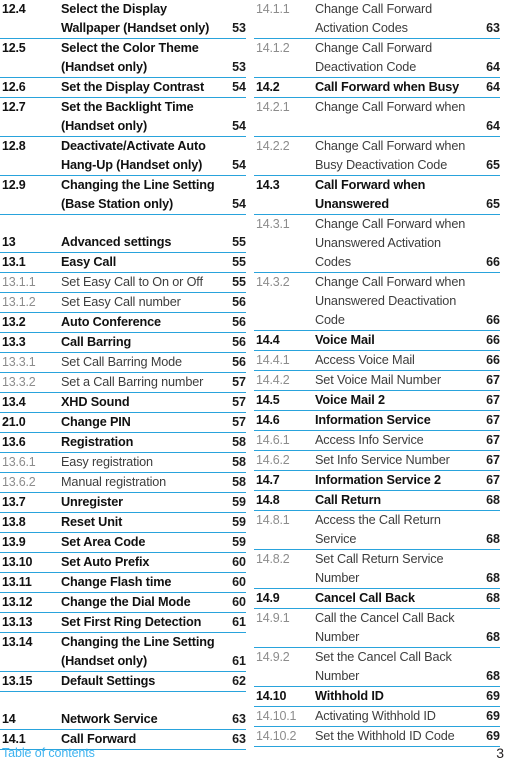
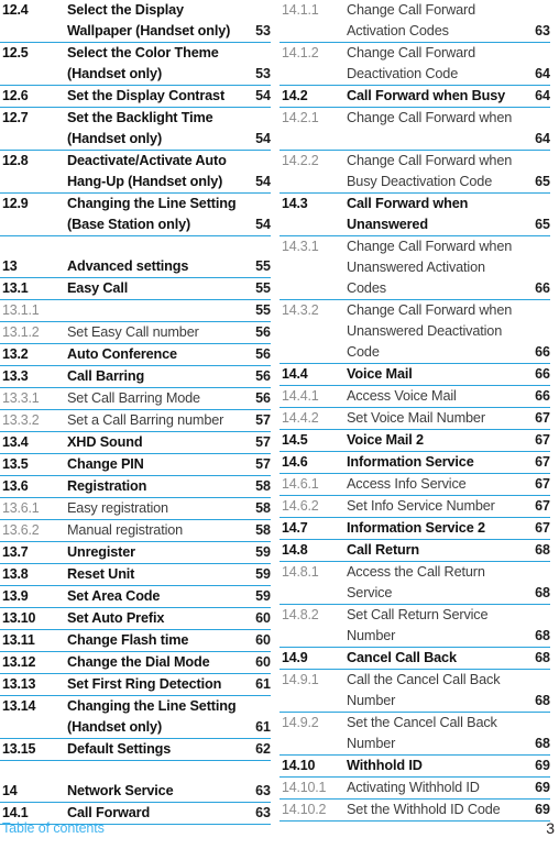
  12.4
  Select the Display
  Wallpaper (Handset only)
  53
  12.5
  Select the Color Theme
  (Handset only)
  53
  12.6
  Set the Display Contrast
  54
  12.7
  Set the Backlight Time
  (Handset only)
  54
  12.8
  Deactivate/Activate Auto
  Hang-Up (Handset only)
  54
  12.9
  Changing the Line Setting
  (Base Station only)
  54
  13
  Advanced settings
  55
  13.1
  Easy Call
  55
  13.1.1
- Set Easy Call to On or Off
  55
  13.1.2
  Set Easy Call number
  56
  13.2
  Auto Conference
  56
  13.3
  Call Barring
  56
  13.3.1
  Set Call Barring Mode
  56
  13.3.2
  Set a Call Barring number
  57
  13.4
  XHD Sound
  57
- 21.0
+ 13.5
  Change PIN
  57
  13.6
  Registration
  58
  13.6.1
  Easy registration
  58
  13.6.2
  Manual registration
  58
  13.7
  Unregister
  59
  13.8
  Reset Unit
  59
  13.9
  Set Area Code
  59
  13.10
  Set Auto Prefix
  60
  13.11
  Change Flash time
  60
  13.12
  Change the Dial Mode
  60
  13.13
  Set First Ring Detection
  61
  13.14
  Changing the Line Setting
  (Handset only)
  61
  13.15
  Default Settings
  62
  14
  Network Service
  63
  14.1
  Call Forward
  63
  14.1.1
  Change Call Forward
  Activation Codes
  63
  14.1.2
  Change Call Forward
  Deactivation Code
  64
  14.2
  Call Forward when Busy
  64
  14.2.1
  Change Call Forward when
  64
  14.2.2
  Change Call Forward when
  Busy Deactivation Code
  65
  14.3
  Call Forward when
  Unanswered
  65
  14.3.1
  Change Call Forward when
  Unanswered Activation
  Codes
  66
  14.3.2
  Change Call Forward when
  Unanswered Deactivation
  Code
  66
  14.4
  Voice Mail
  66
  14.4.1
  Access Voice Mail
  66
  14.4.2
  Set Voice Mail Number
  67
  14.5
  Voice Mail 2
  67
  14.6
  Information Service
  67
  14.6.1
  Access Info Service
  67
  14.6.2
  Set Info Service Number
  67
  14.7
  Information Service 2
  67
  14.8
  Call Return
  68
  14.8.1
  Access the Call Return
  Service
  68
  14.8.2
  Set Call Return Service
  Number
  68
  14.9
  Cancel Call Back
  68
  14.9.1
  Call the Cancel Call Back
  Number
  68
  14.9.2
  Set the Cancel Call Back
  Number
  68
  14.10
  Withhold ID
  69
  14.10.1
  Activating Withhold ID
  69
  14.10.2
  Set the Withhold ID Code
  69
  Table of contents
  3
